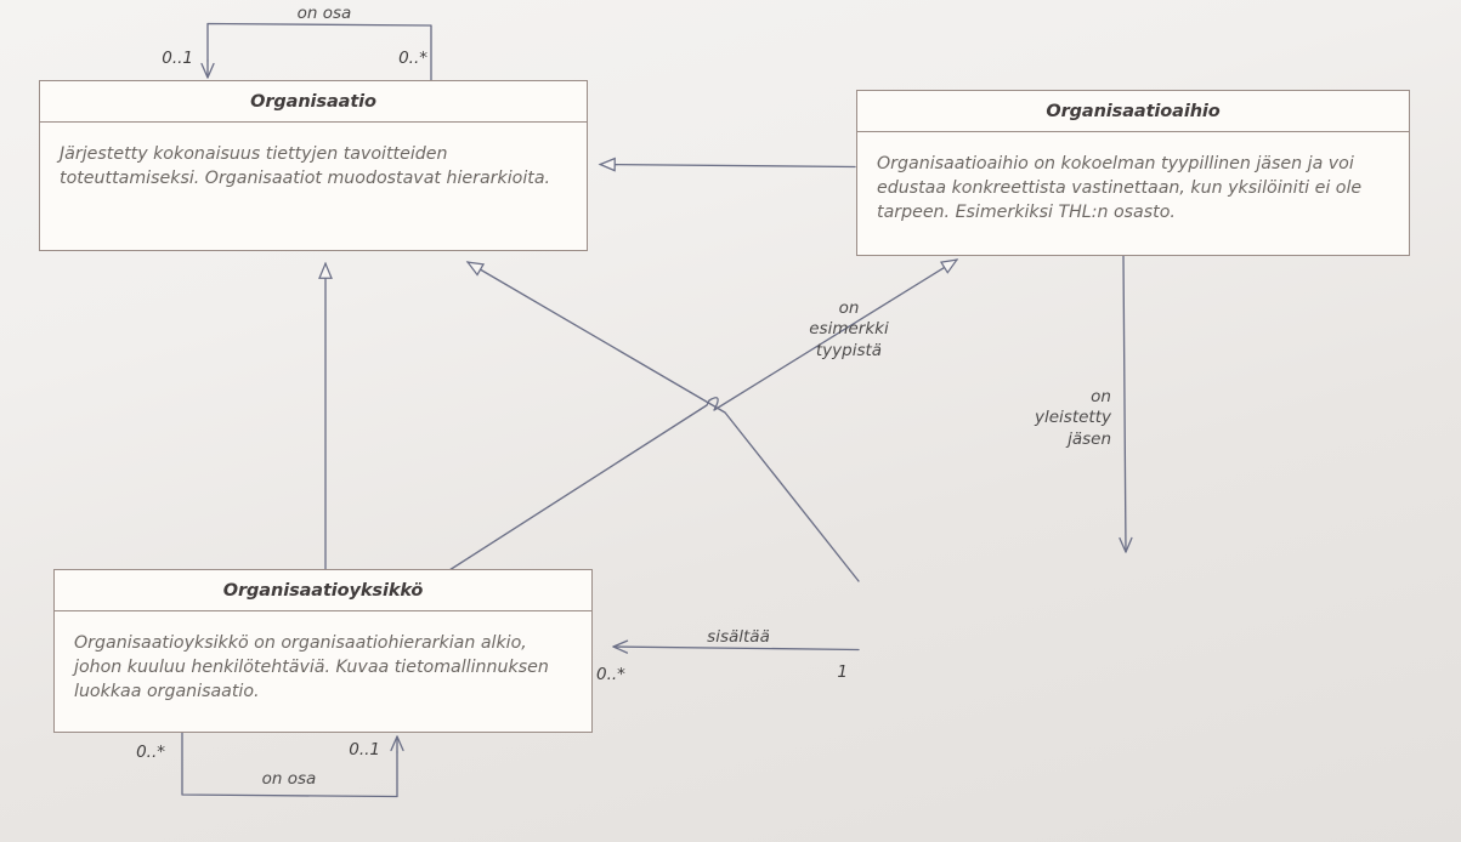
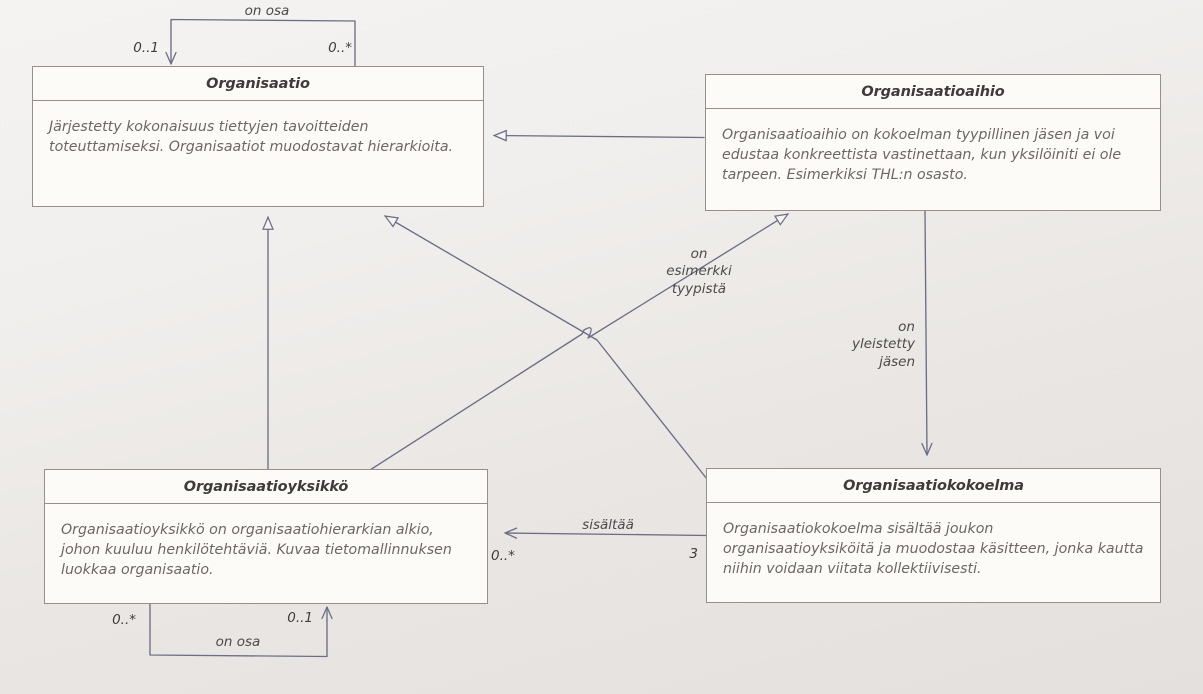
  Organisaatio
  Järjestetty kokonaisuus tiettyjen tavoitteiden toteuttamiseksi. Organisaatiot muodostavat hierarkioita.
  Organisaatioaihio
  Organisaatioaihio on kokoelman tyypillinen jäsen ja voi edustaa konkreettista vastinettaan, kun yksilöiniti ei ole tarpeen. Esimerkiksi THL:n osasto.
  Organisaatioyksikkö
  Organisaatioyksikkö on organisaatiohierarkian alkio, johon kuuluu henkilötehtäviä. Kuvaa tietomallinnuksen luokkaa organisaatio.
+ Organisaatiokokoelma
+ Organisaatiokokoelma sisältää joukon organisaatioyksiköitä ja muodostaa käsitteen, jonka kautta niihin voidaan viitata kollektiivisesti.
  on osa
  0..1
  0..*
  on
  esimerkki
  tyypistä
  on
  yleistetty
  jäsen
  sisältää
  0..*
- 1
+ 3
  on osa
  0..*
  0..1
